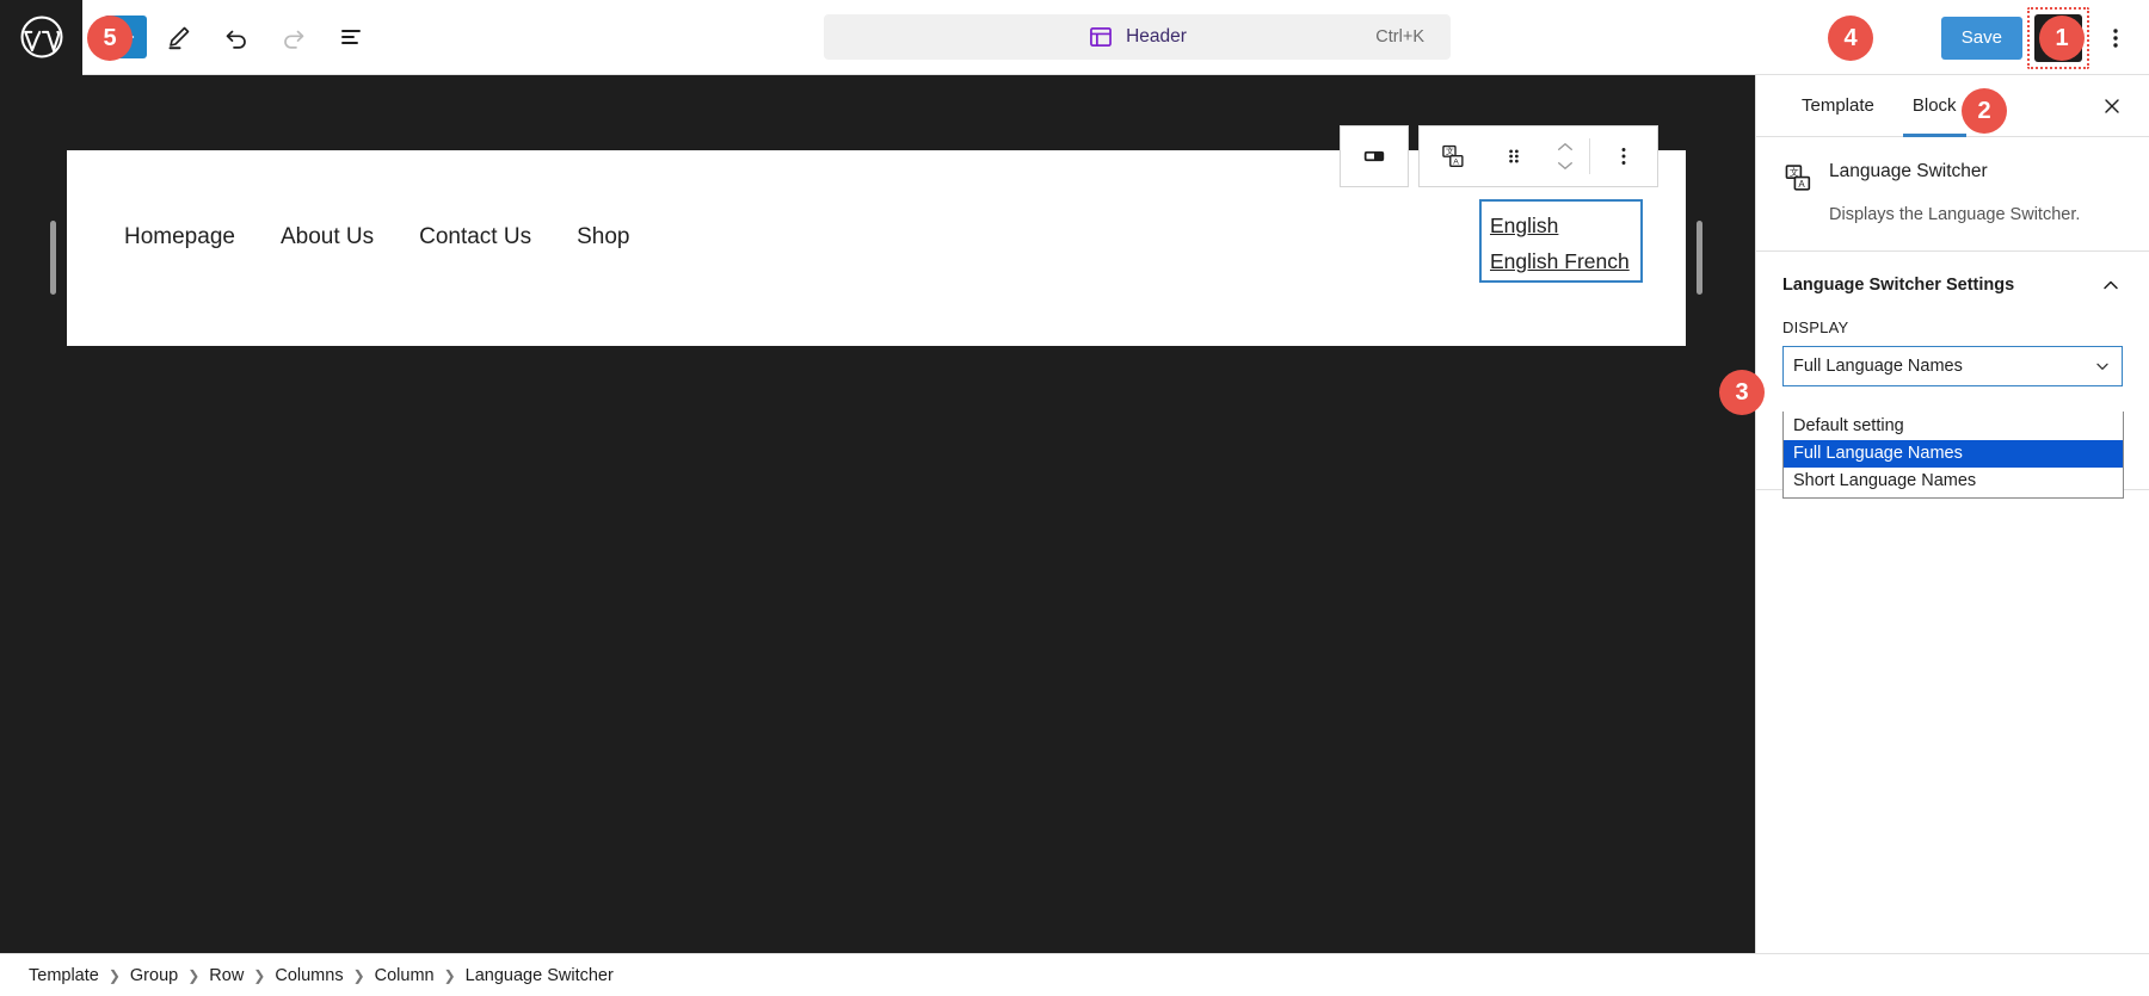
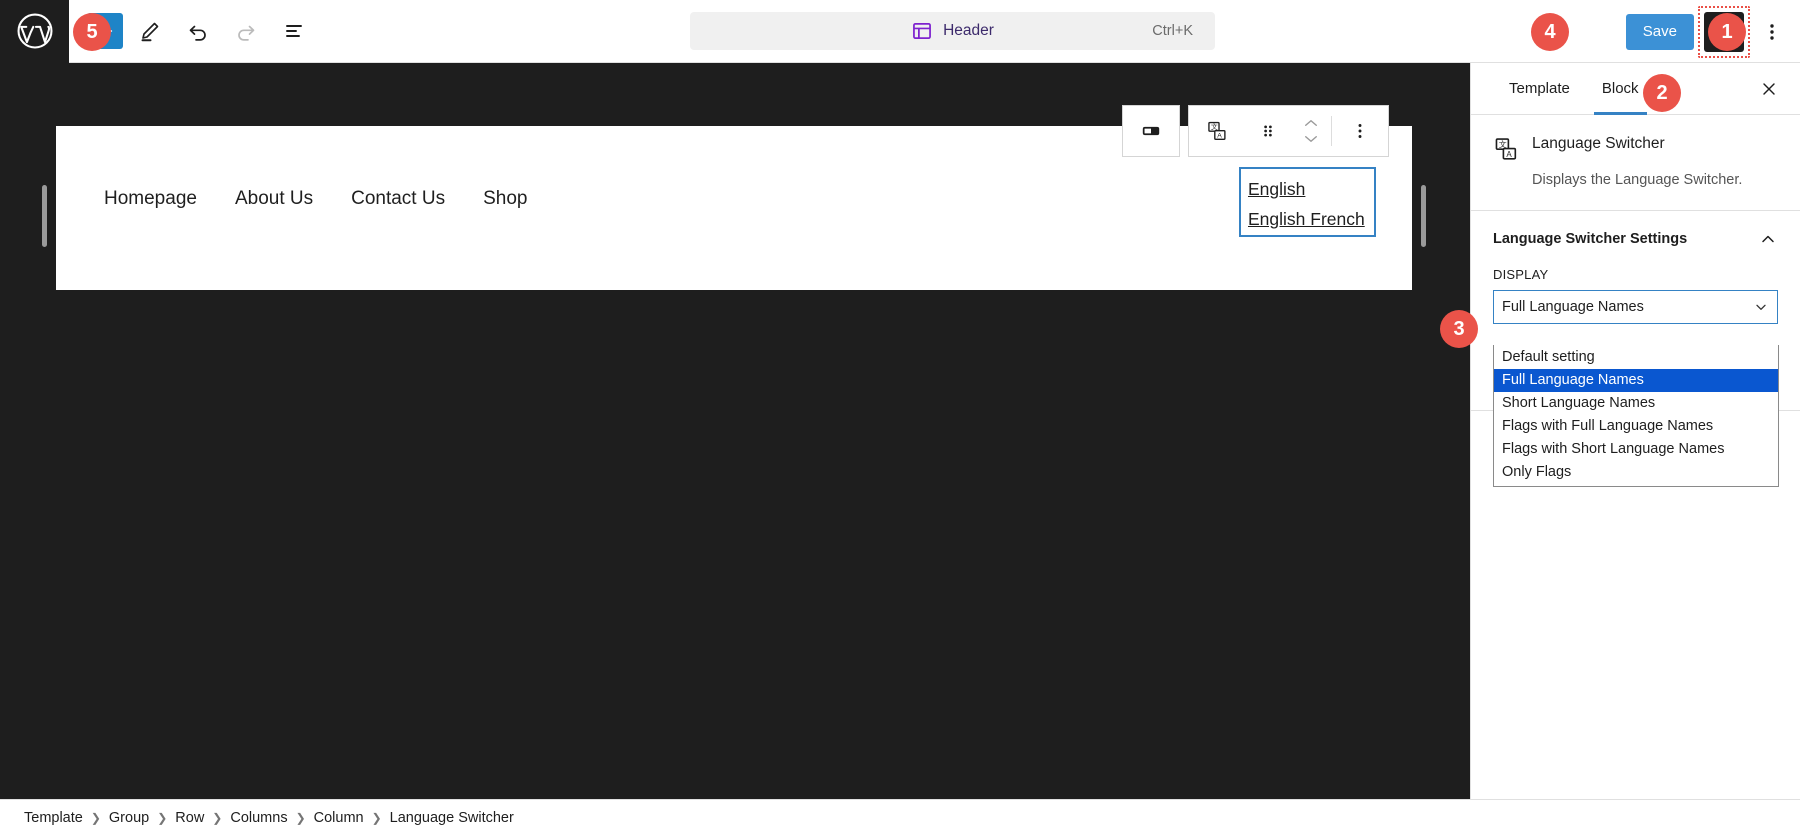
  Header
  Ctrl+K
  Save
  Homepage
  About Us
  Contact Us
  Shop
  English
  English French
  Template
  Block
  文
  A
  Language Switcher
  Displays the Language Switcher.
  Language Switcher Settings
  DISPLAY
  Full Language Names
  Default setting
  Full Language Names
  Short Language Names
+ Flags with Full Language Names
+ Flags with Short Language Names
+ Only Flags
  5
  4
  1
  2
  3
  Template
  ❯
  Group
  ❯
  Row
  ❯
  Columns
  ❯
  Column
  ❯
  Language Switcher
